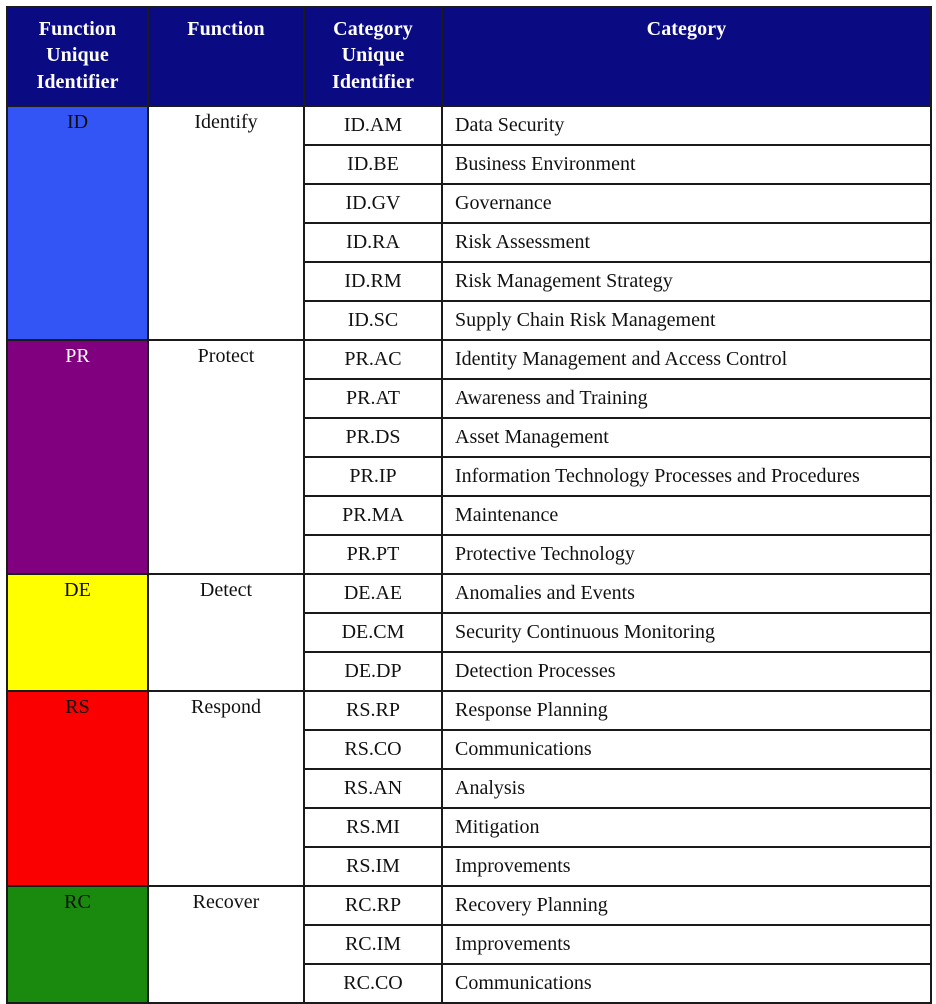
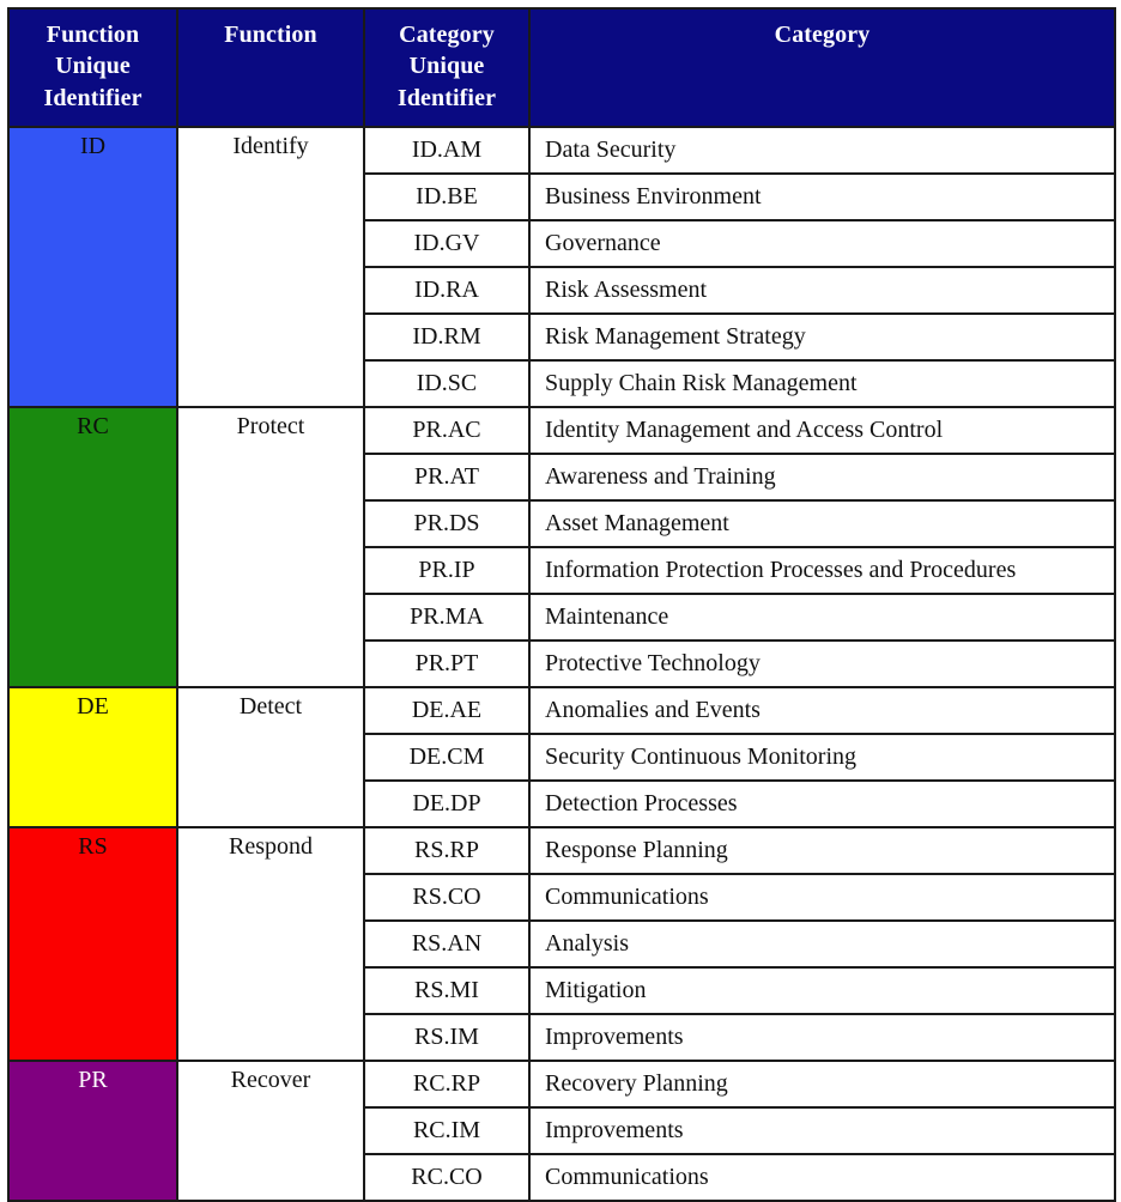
  Function Unique Identifier	Function	Category Unique Identifier	Category
  ID	Identify	ID.AM	Data Security
  ID.BE	Business Environment
  ID.GV	Governance
  ID.RA	Risk Assessment
  ID.RM	Risk Management Strategy
  ID.SC	Supply Chain Risk Management
- PR	Protect	PR.AC	Identity Management and Access Control
+ RC	Protect	PR.AC	Identity Management and Access Control
  PR.AT	Awareness and Training
  PR.DS	Asset Management
- PR.IP	Information Technology Processes and Procedures
+ PR.IP	Information Protection Processes and Procedures
  PR.MA	Maintenance
  PR.PT	Protective Technology
  DE	Detect	DE.AE	Anomalies and Events
  DE.CM	Security Continuous Monitoring
  DE.DP	Detection Processes
  RS	Respond	RS.RP	Response Planning
  RS.CO	Communications
  RS.AN	Analysis
  RS.MI	Mitigation
  RS.IM	Improvements
- RC	Recover	RC.RP	Recovery Planning
+ PR	Recover	RC.RP	Recovery Planning
  RC.IM	Improvements
  RC.CO	Communications
